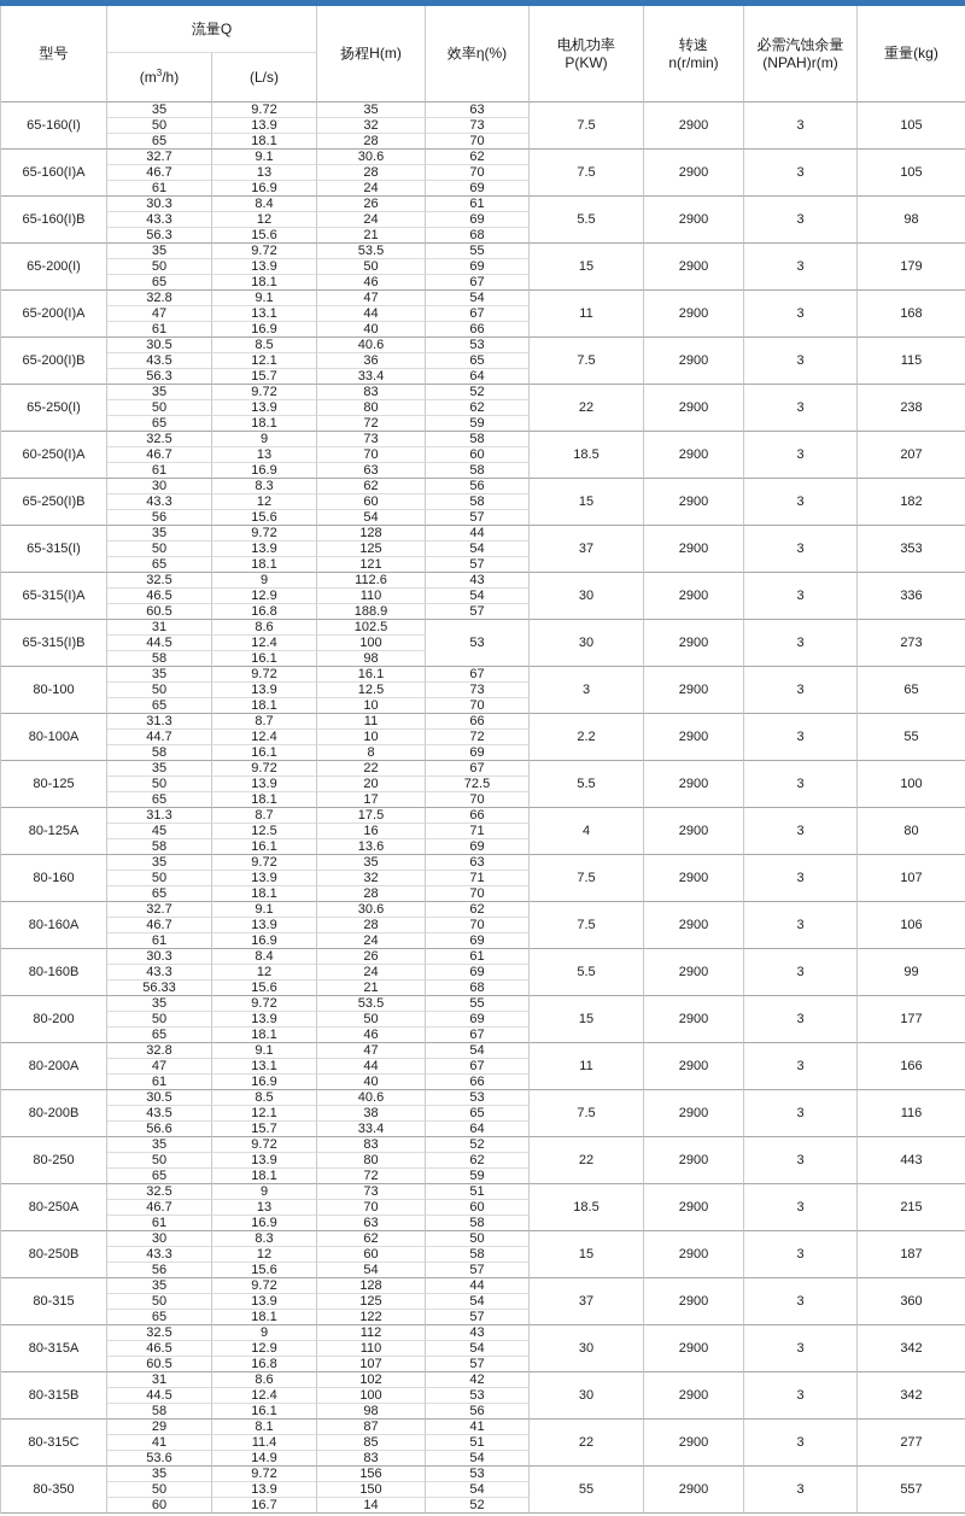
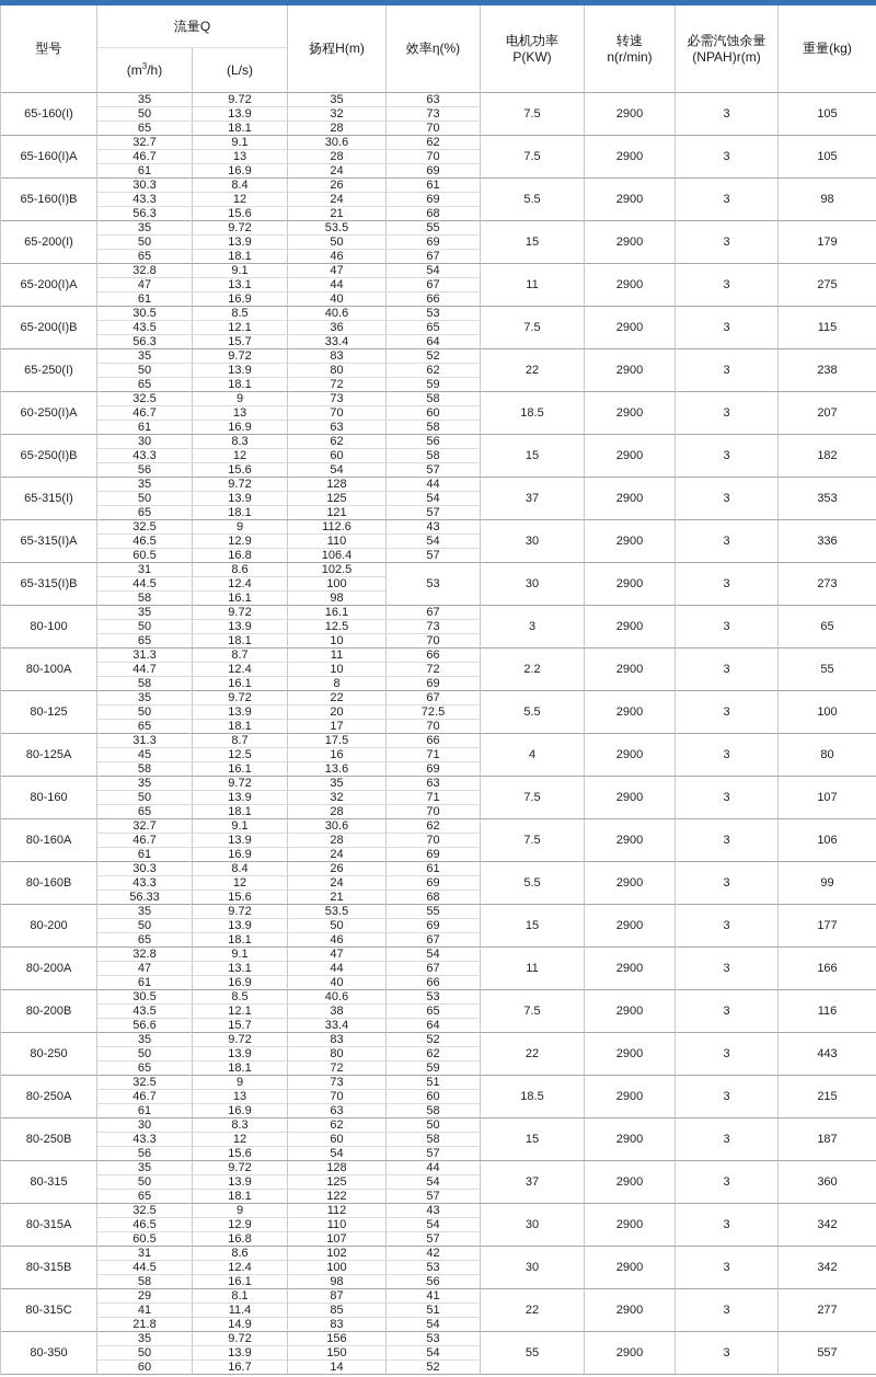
  型号	流量Q	扬程H(m)	效率η(%)	电机功率 P(KW)	转速 n(r/min)	必需汽蚀余量 (NPAH)r(m)	重量(kg)
  (m3/h)	(L/s)
  65-160(I)	35	9.72	35	63	7.5	2900	3	105
  50	13.9	32	73
  65	18.1	28	70
  65-160(I)A	32.7	9.1	30.6	62	7.5	2900	3	105
  46.7	13	28	70
  61	16.9	24	69
  65-160(I)B	30.3	8.4	26	61	5.5	2900	3	98
  43.3	12	24	69
  56.3	15.6	21	68
  65-200(I)	35	9.72	53.5	55	15	2900	3	179
  50	13.9	50	69
  65	18.1	46	67
- 65-200(I)A	32.8	9.1	47	54	11	2900	3	168
+ 65-200(I)A	32.8	9.1	47	54	11	2900	3	275
  47	13.1	44	67
  61	16.9	40	66
  65-200(I)B	30.5	8.5	40.6	53	7.5	2900	3	115
  43.5	12.1	36	65
  56.3	15.7	33.4	64
  65-250(I)	35	9.72	83	52	22	2900	3	238
  50	13.9	80	62
  65	18.1	72	59
  60-250(I)A	32.5	9	73	58	18.5	2900	3	207
  46.7	13	70	60
  61	16.9	63	58
  65-250(I)B	30	8.3	62	56	15	2900	3	182
  43.3	12	60	58
  56	15.6	54	57
  65-315(I)	35	9.72	128	44	37	2900	3	353
  50	13.9	125	54
  65	18.1	121	57
  65-315(I)A	32.5	9	112.6	43	30	2900	3	336
  46.5	12.9	110	54
- 60.5	16.8	188.9	57
+ 60.5	16.8	106.4	57
  65-315(I)B	31	8.6	102.5	53	30	2900	3	273
  44.5	12.4	100
  58	16.1	98
  80-100	35	9.72	16.1	67	3	2900	3	65
  50	13.9	12.5	73
  65	18.1	10	70
  80-100A	31.3	8.7	11	66	2.2	2900	3	55
  44.7	12.4	10	72
  58	16.1	8	69
  80-125	35	9.72	22	67	5.5	2900	3	100
  50	13.9	20	72.5
  65	18.1	17	70
  80-125A	31.3	8.7	17.5	66	4	2900	3	80
  45	12.5	16	71
  58	16.1	13.6	69
  80-160	35	9.72	35	63	7.5	2900	3	107
  50	13.9	32	71
  65	18.1	28	70
  80-160A	32.7	9.1	30.6	62	7.5	2900	3	106
  46.7	13.9	28	70
  61	16.9	24	69
  80-160B	30.3	8.4	26	61	5.5	2900	3	99
  43.3	12	24	69
  56.33	15.6	21	68
  80-200	35	9.72	53.5	55	15	2900	3	177
  50	13.9	50	69
  65	18.1	46	67
  80-200A	32.8	9.1	47	54	11	2900	3	166
  47	13.1	44	67
  61	16.9	40	66
  80-200B	30.5	8.5	40.6	53	7.5	2900	3	116
  43.5	12.1	38	65
  56.6	15.7	33.4	64
  80-250	35	9.72	83	52	22	2900	3	443
  50	13.9	80	62
  65	18.1	72	59
  80-250A	32.5	9	73	51	18.5	2900	3	215
  46.7	13	70	60
  61	16.9	63	58
  80-250B	30	8.3	62	50	15	2900	3	187
  43.3	12	60	58
  56	15.6	54	57
  80-315	35	9.72	128	44	37	2900	3	360
  50	13.9	125	54
  65	18.1	122	57
  80-315A	32.5	9	112	43	30	2900	3	342
  46.5	12.9	110	54
  60.5	16.8	107	57
  80-315B	31	8.6	102	42	30	2900	3	342
  44.5	12.4	100	53
  58	16.1	98	56
  80-315C	29	8.1	87	41	22	2900	3	277
  41	11.4	85	51
- 53.6	14.9	83	54
+ 21.8	14.9	83	54
  80-350	35	9.72	156	53	55	2900	3	557
  50	13.9	150	54
  60	16.7	14	52
